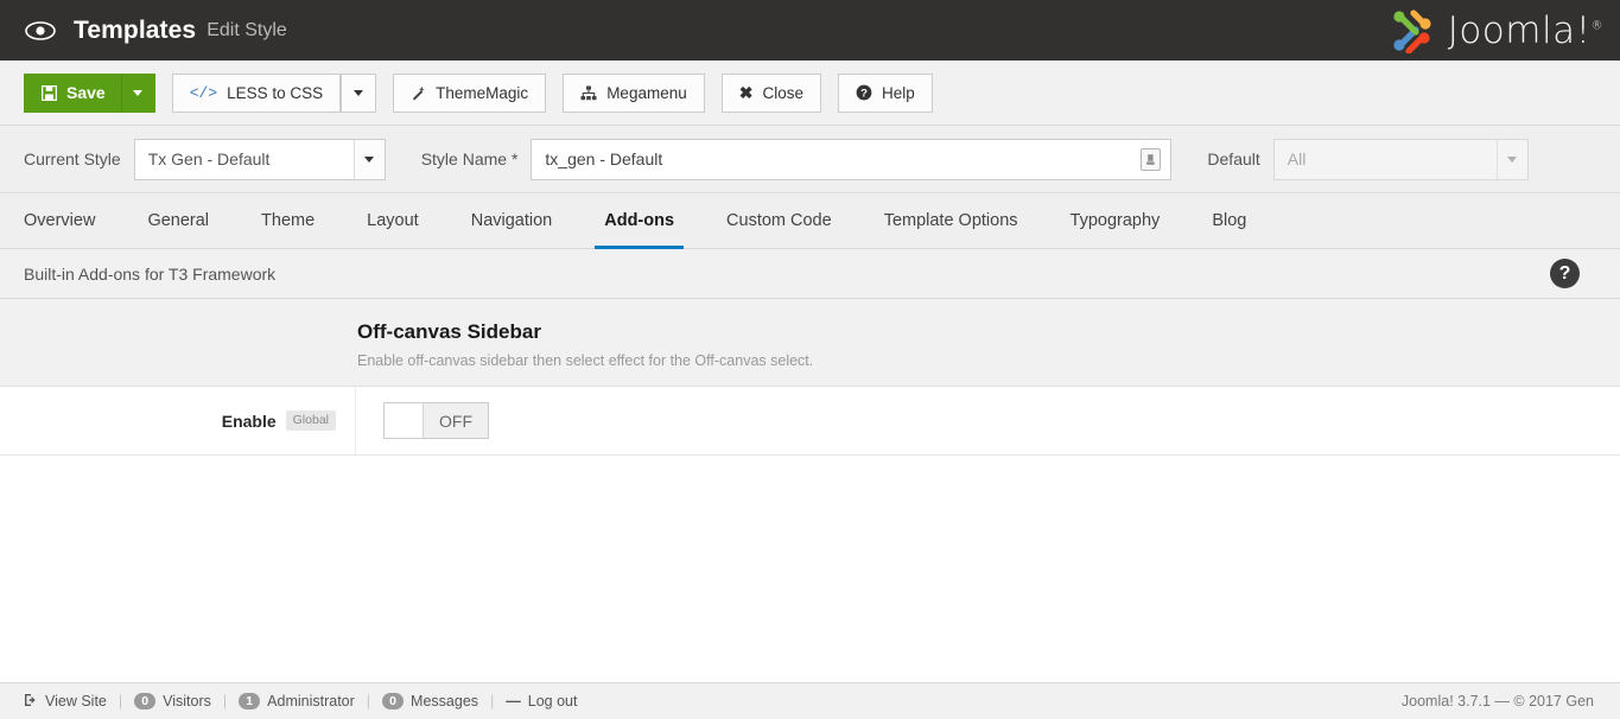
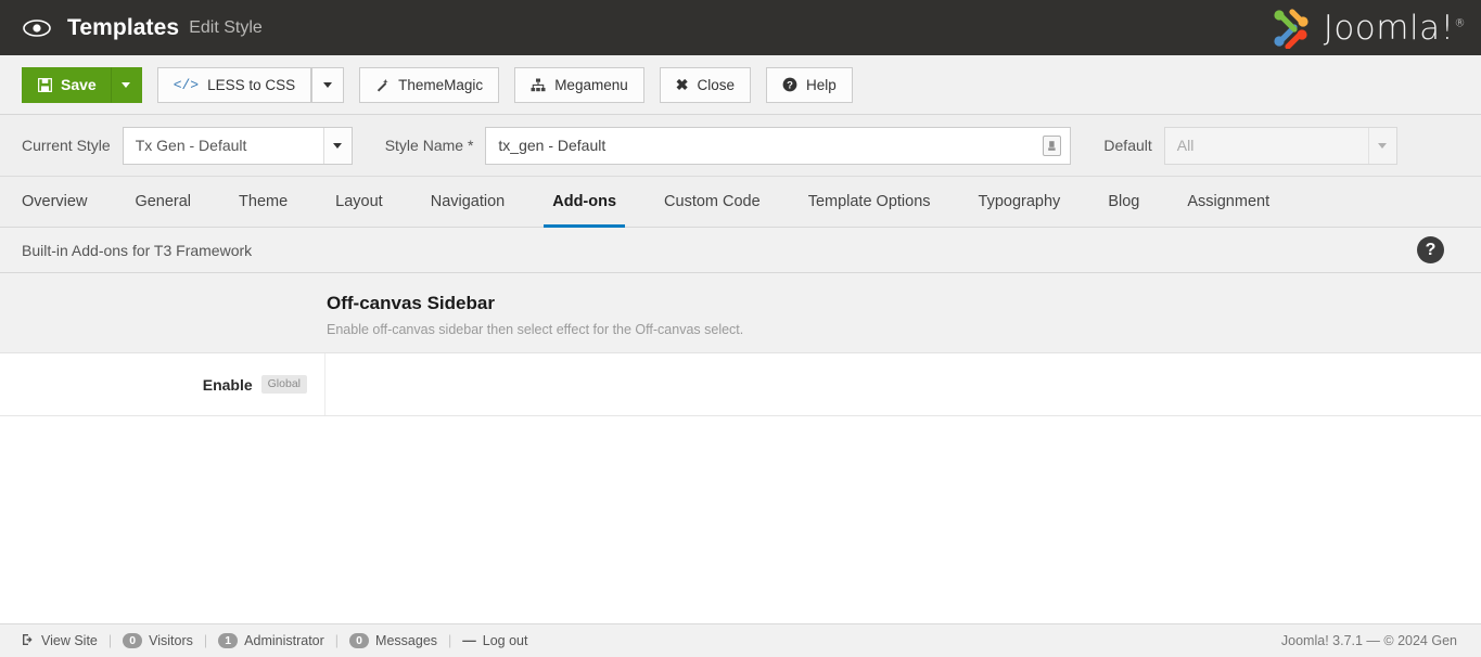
  Templates
  Edit Style
  Joomla!®
  Save
  </>
  LESS to CSS
  ThemeMagic
  Megamenu
  ✖
  Close
  ?
  Help
  Current Style
  Tx Gen - Default
  Style Name *
  tx_gen - Default
  Default
  All
  Overview
  General
  Theme
  Layout
  Navigation
  Add-ons
  Custom Code
  Template Options
  Typography
  Blog
+ Assignment
  Built-in Add-ons for T3 Framework
  ?
  Off-canvas Sidebar
  Enable off-canvas sidebar then select effect for the Off-canvas select.
  Enable
  Global
- OFF
  View Site
  |
  0
  Visitors
  |
  1
  Administrator
  |
  0
  Messages
  |
  —
  Log out
- Joomla! 3.7.1 — © 2017 Gen
+ Joomla! 3.7.1 — © 2024 Gen
